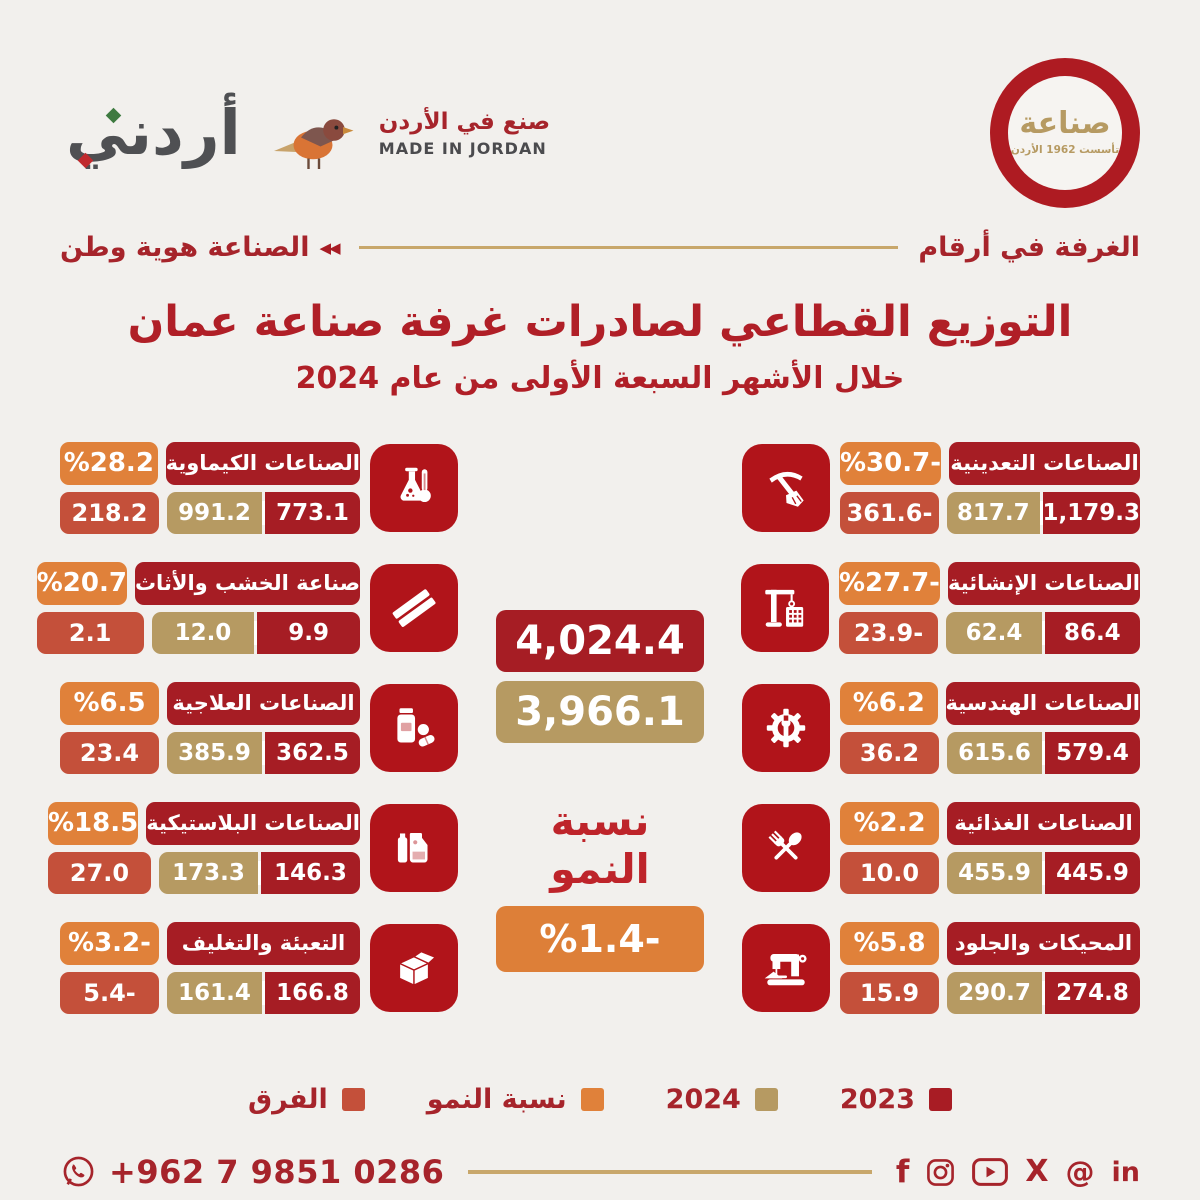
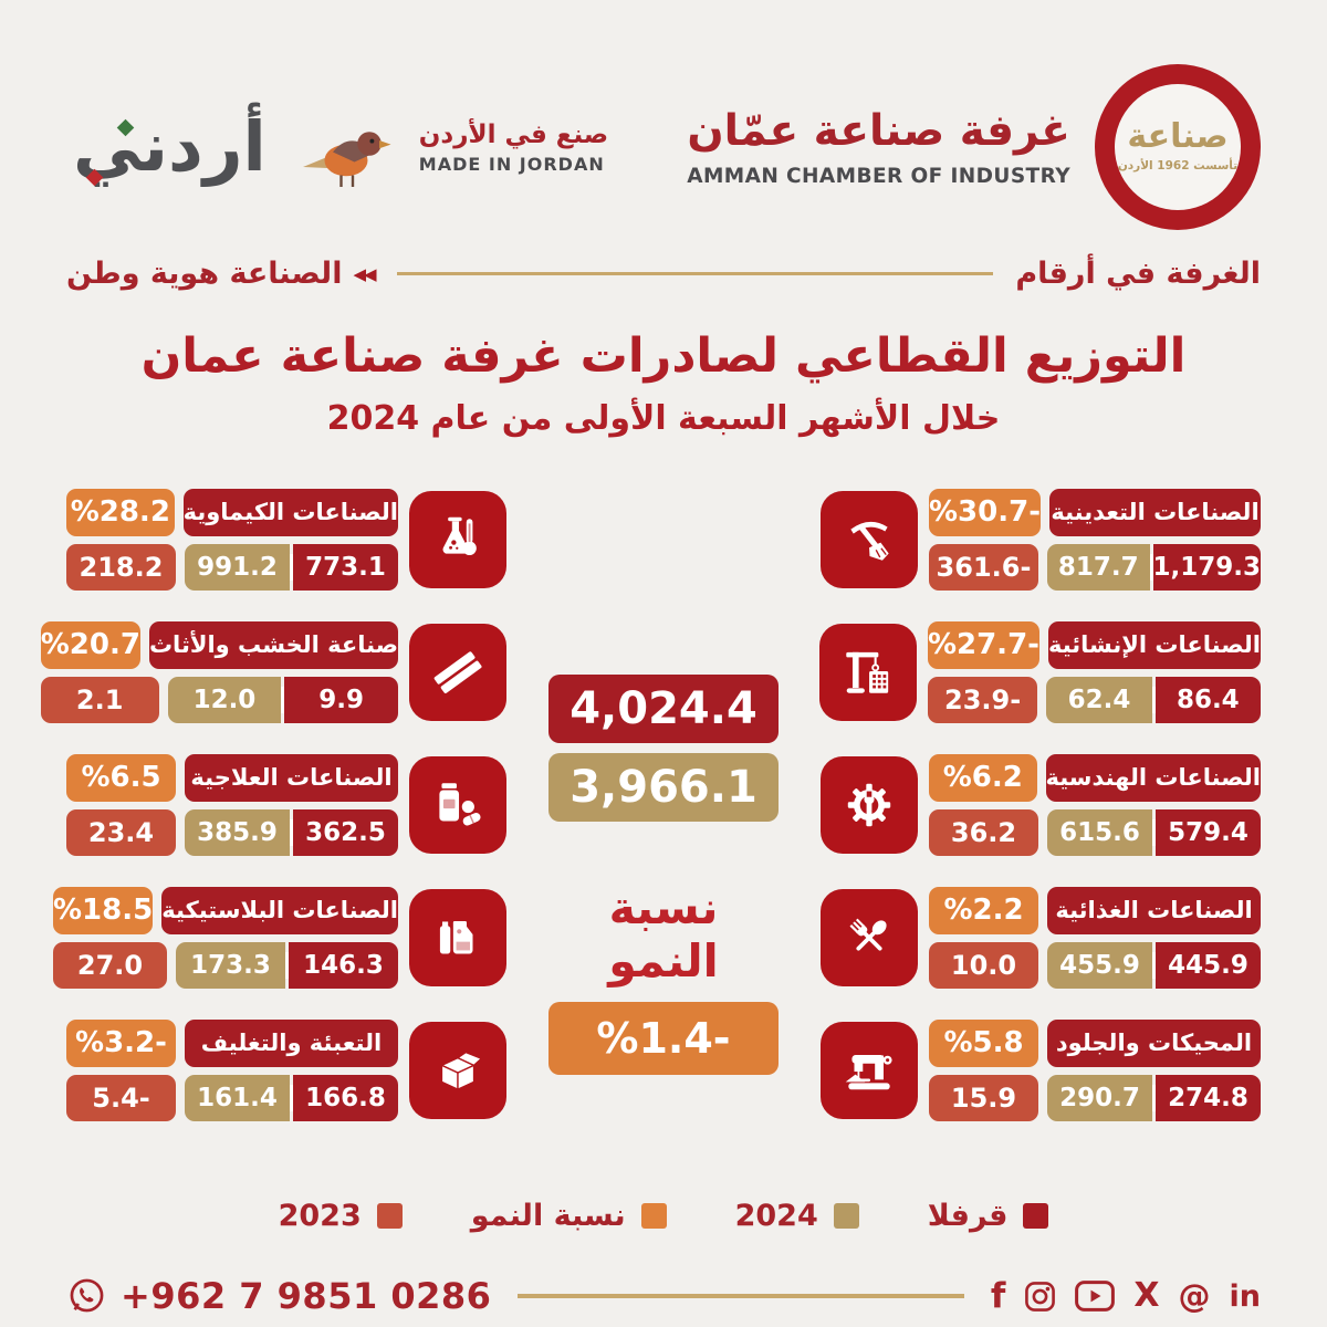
  صناعة
  تأسست 1962 الأردن
+ غرفة صناعة عمّان
+ AMMAN CHAMBER OF INDUSTRY
  أردني
  صنع في الأردن
  MADE IN JORDAN
  الغرفة في أرقام
  ◀◀
  الصناعة هوية وطن
  التوزيع القطاعي لصادرات غرفة صناعة عمان
  خلال الأشهر السبعة الأولى من عام 2024
  الصناعات التعدينية
  %30.7-
  1,179.3
  817.7
  361.6-
  الصناعات الإنشائية
  %27.7-
  86.4
  62.4
  23.9-
  الصناعات الهندسية
  %6.2
  579.4
  615.6
  36.2
  الصناعات الغذائية
  %2.2
  445.9
  455.9
  10.0
  المحيكات والجلود
  %5.8
  274.8
  290.7
  15.9
  4,024.4
  3,966.1
  نسبة النمو
  %1.4-
  الصناعات الكيماوية
  %28.2
  773.1
  991.2
  218.2
  صناعة الخشب والأثاث
  %20.7
  9.9
  12.0
  2.1
  الصناعات العلاجية
  %6.5
  362.5
  385.9
  23.4
  الصناعات البلاستيكية
  %18.5
  146.3
  173.3
  27.0
  التعبئة والتغليف
  %3.2-
  166.8
  161.4
  5.4-
- 2023
+ الفرق
  2024
  نسبة النمو
- الفرق
+ 2023
  +962 7 9851 0286
  f
  X
  @
  in
